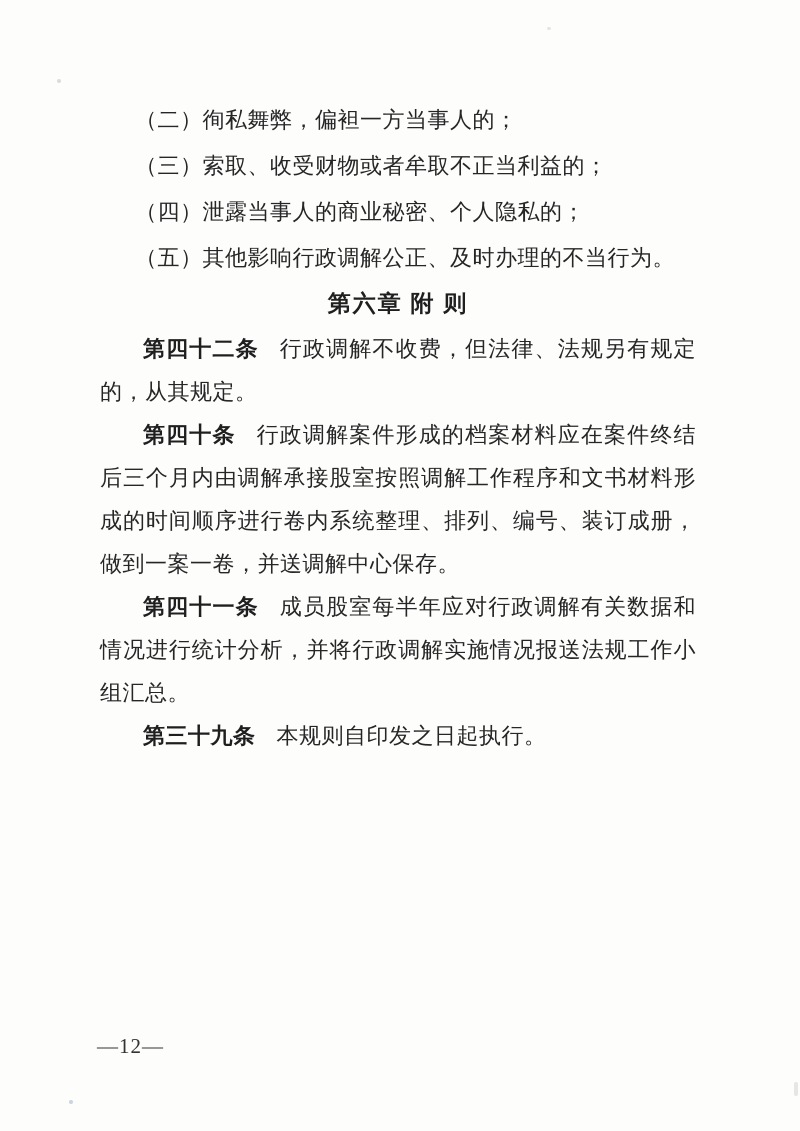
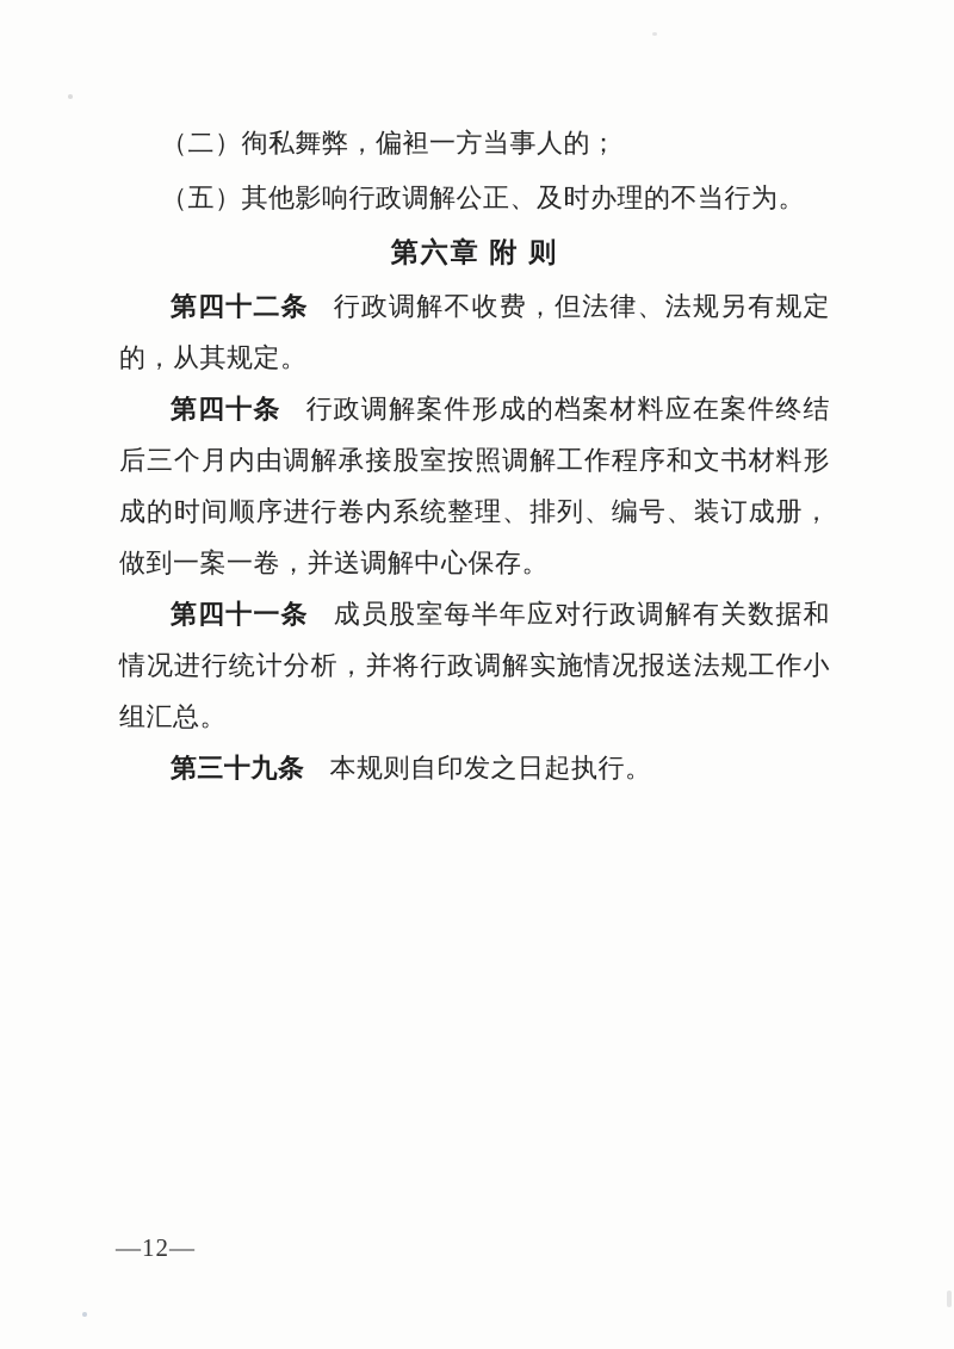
  （二）徇私舞弊，偏袒一方当事人的；
- （三）索取、收受财物或者牟取不正当利益的；
- （四）泄露当事人的商业秘密、个人隐私的；
  （五）其他影响行政调解公正、及时办理的不当行为。
  第六章 附 则
  第四十二条 行政调解不收费，但法律、法规另有规定的，从其规定。
  第四十条 行政调解案件形成的档案材料应在案件终结后三个月内由调解承接股室按照调解工作程序和文书材料形成的时间顺序进行卷内系统整理、排列、编号、装订成册，做到一案一卷，并送调解中心保存。
  第四十一条 成员股室每半年应对行政调解有关数据和情况进行统计分析，并将行政调解实施情况报送法规工作小组汇总。
  第三十九条 本规则自印发之日起执行。
  —12—
